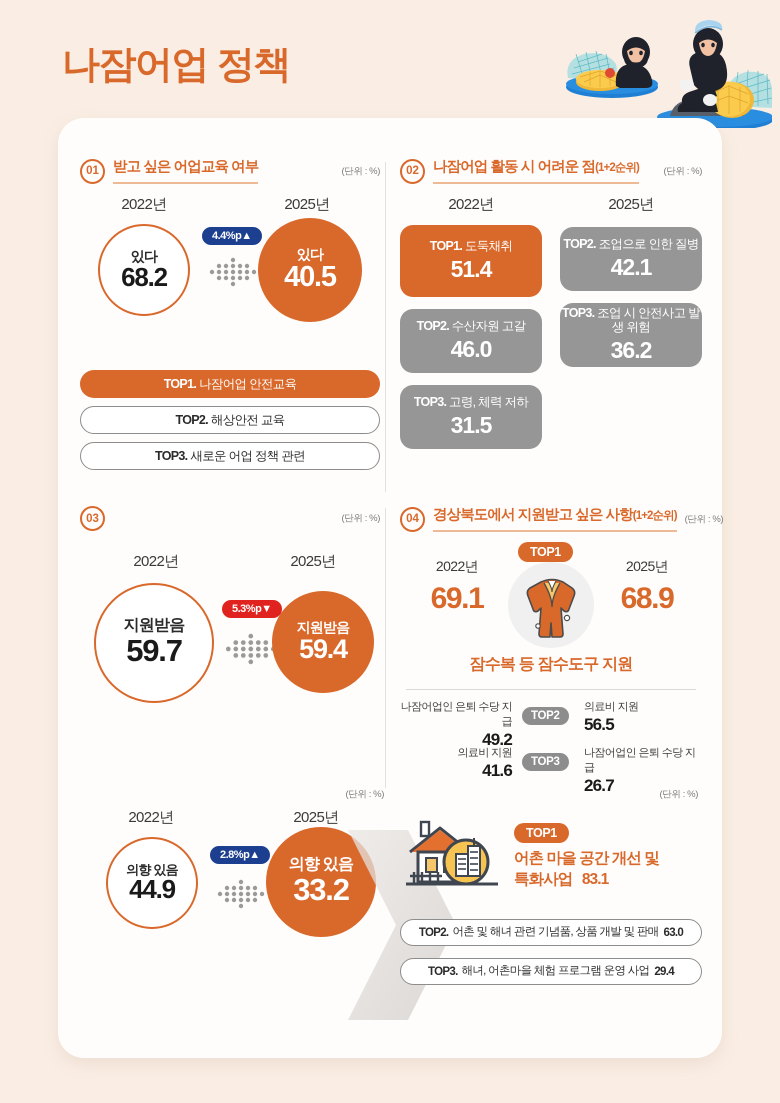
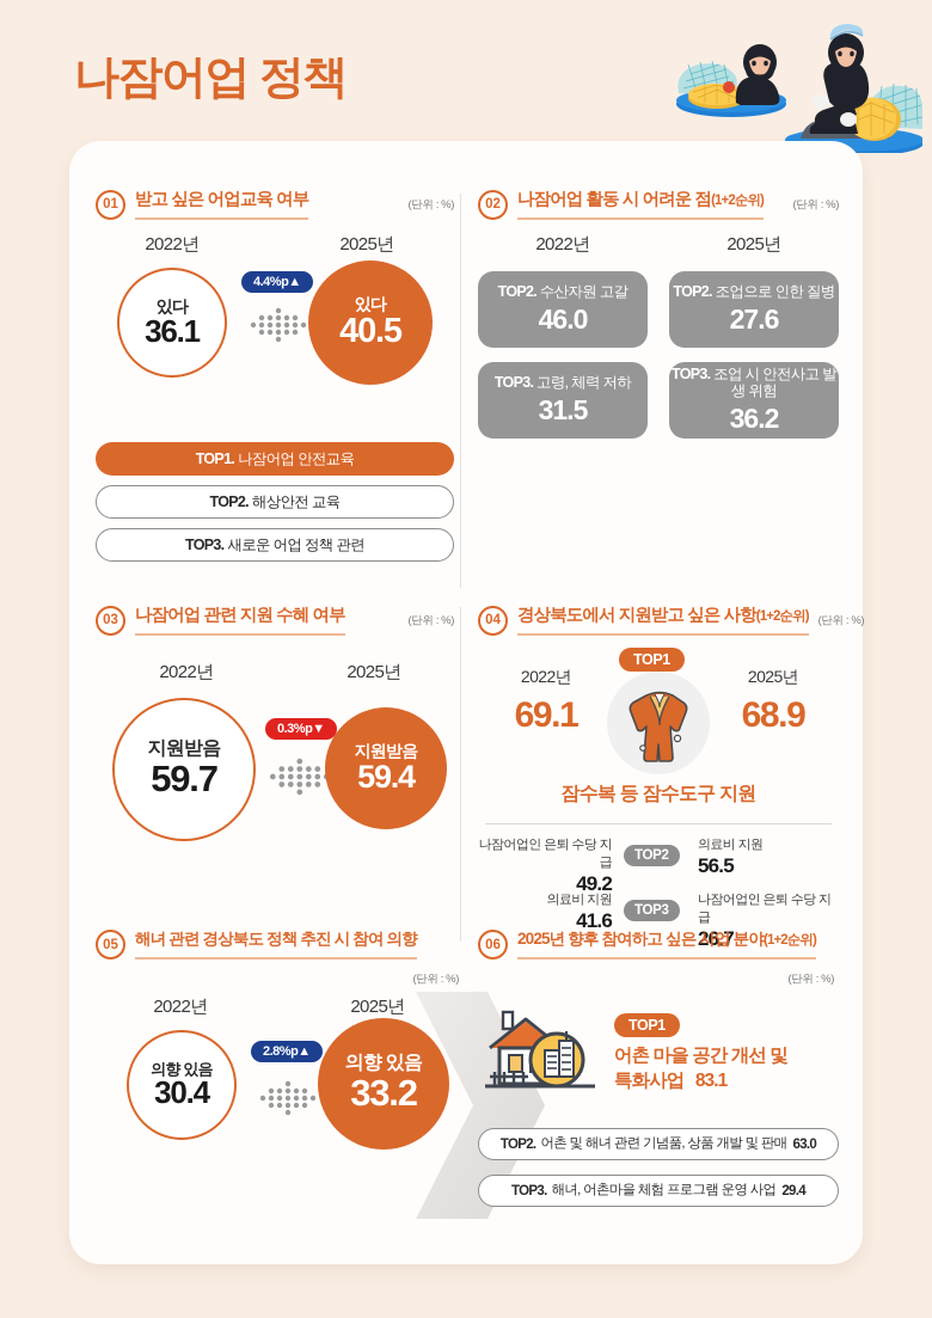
  나잠어업 정책
  01
  받고 싶은 어업교육 여부
  (단위 : %)
  2022년
  2025년
  있다
- 68.2
+ 36.1
  4.4%p▲
  있다
  40.5
  TOP1.
  나잠어업 안전교육
  TOP2.
  해상안전 교육
  TOP3.
  새로운 어업 정책 관련
  02
  나잠어업 활동 시 어려운 점(1+2순위)
  (단위 : %)
  2022년
- TOP1. 도둑채취
- 51.4
  TOP2. 수산자원 고갈
  46.0
  TOP3. 고령, 체력 저하
  31.5
  2025년
  TOP2. 조업으로 인한 질병
- 42.1
+ 27.6
  TOP3. 조업 시 안전사고 발생 위험
  36.2
  03
+ 나잠어업 관련 지원 수혜 여부
  (단위 : %)
  2022년
  2025년
  지원받음
  59.7
- 5.3%p▼
+ 0.3%p▼
  지원받음
  59.4
  04
  경상북도에서 지원받고 싶은 사항(1+2순위)
  (단위 : %)
  2022년
  69.1
  TOP1
  2025년
  68.9
  잠수복 등 잠수도구 지원
  나잠어업인 은퇴 수당 지급
  49.2
  TOP2
  의료비 지원
  56.5
  의료비 지원
  41.6
  TOP3
  나잠어업인 은퇴 수당 지급
  26.7
+ 05
+ 해녀 관련 경상북도 정책 추진 시 참여 의향
  (단위 : %)
  2022년
  2025년
  의향 있음
- 44.9
+ 30.4
  2.8%p▲
  의향 있음
  33.2
+ 06
+ 2025년 향후 참여하고 싶은 사업 분야(1+2순위)
  (단위 : %)
  TOP1
  어촌 마을 공간 개선 및
  특화사업 83.1
  TOP2.
  어촌 및 해녀 관련 기념품, 상품 개발 및 판매
  63.0
  TOP3.
  해녀, 어촌마을 체험 프로그램 운영 사업
  29.4
